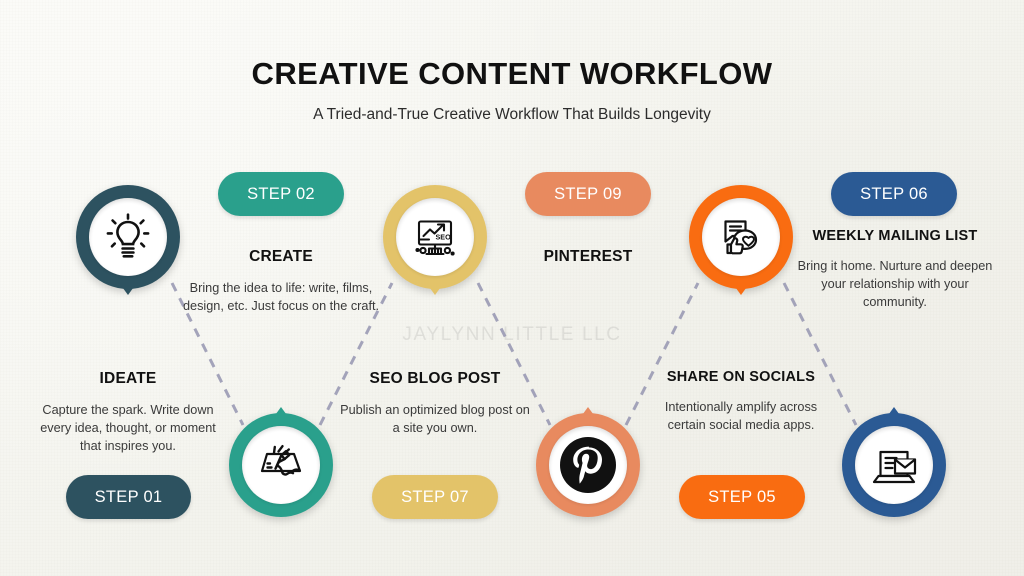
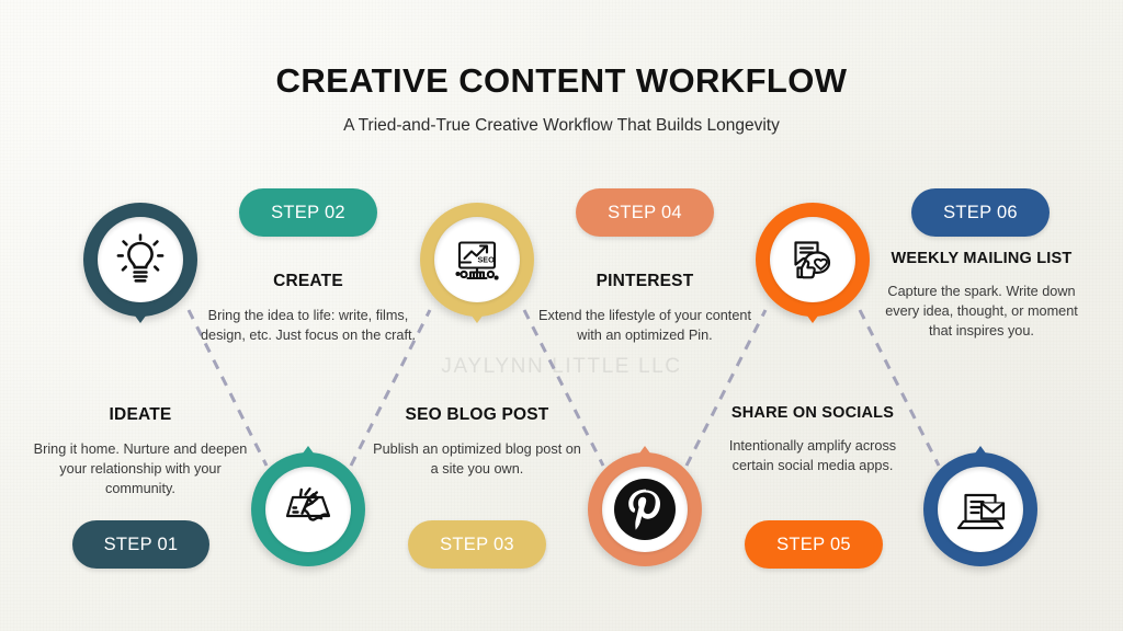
  CREATIVE CONTENT WORKFLOW
  A Tried-and-True Creative Workflow That Builds Longevity
  JAYLYNN LITTLE LLC
  IDEATE
- Capture the spark. Write down every idea, thought, or moment that inspires you.
+ Bring it home. Nurture and deepen your relationship with your community.
  STEP 01
  STEP 02
  CREATE
  Bring the idea to life: write, films, design, etc. Just focus on the craft.
  SEO
  SEO BLOG POST
  Publish an optimized blog post on a site you own.
- STEP 07
+ STEP 03
- STEP 09
+ STEP 04
  PINTEREST
+ Extend the lifestyle of your content with an optimized Pin.
  SHARE ON SOCIALS
  Intentionally amplify across certain social media apps.
  STEP 05
  STEP 06
  WEEKLY MAILING LIST
- Bring it home. Nurture and deepen your relationship with your community.
+ Capture the spark. Write down every idea, thought, or moment that inspires you.
